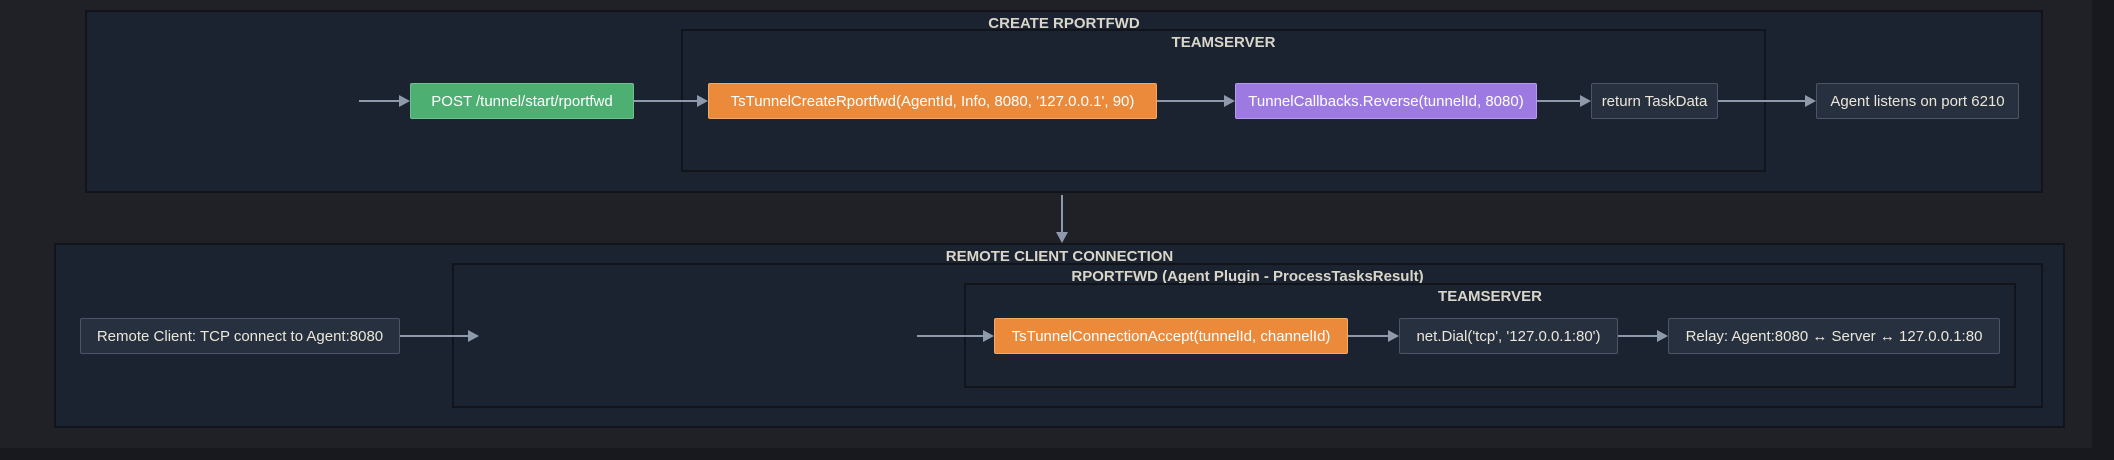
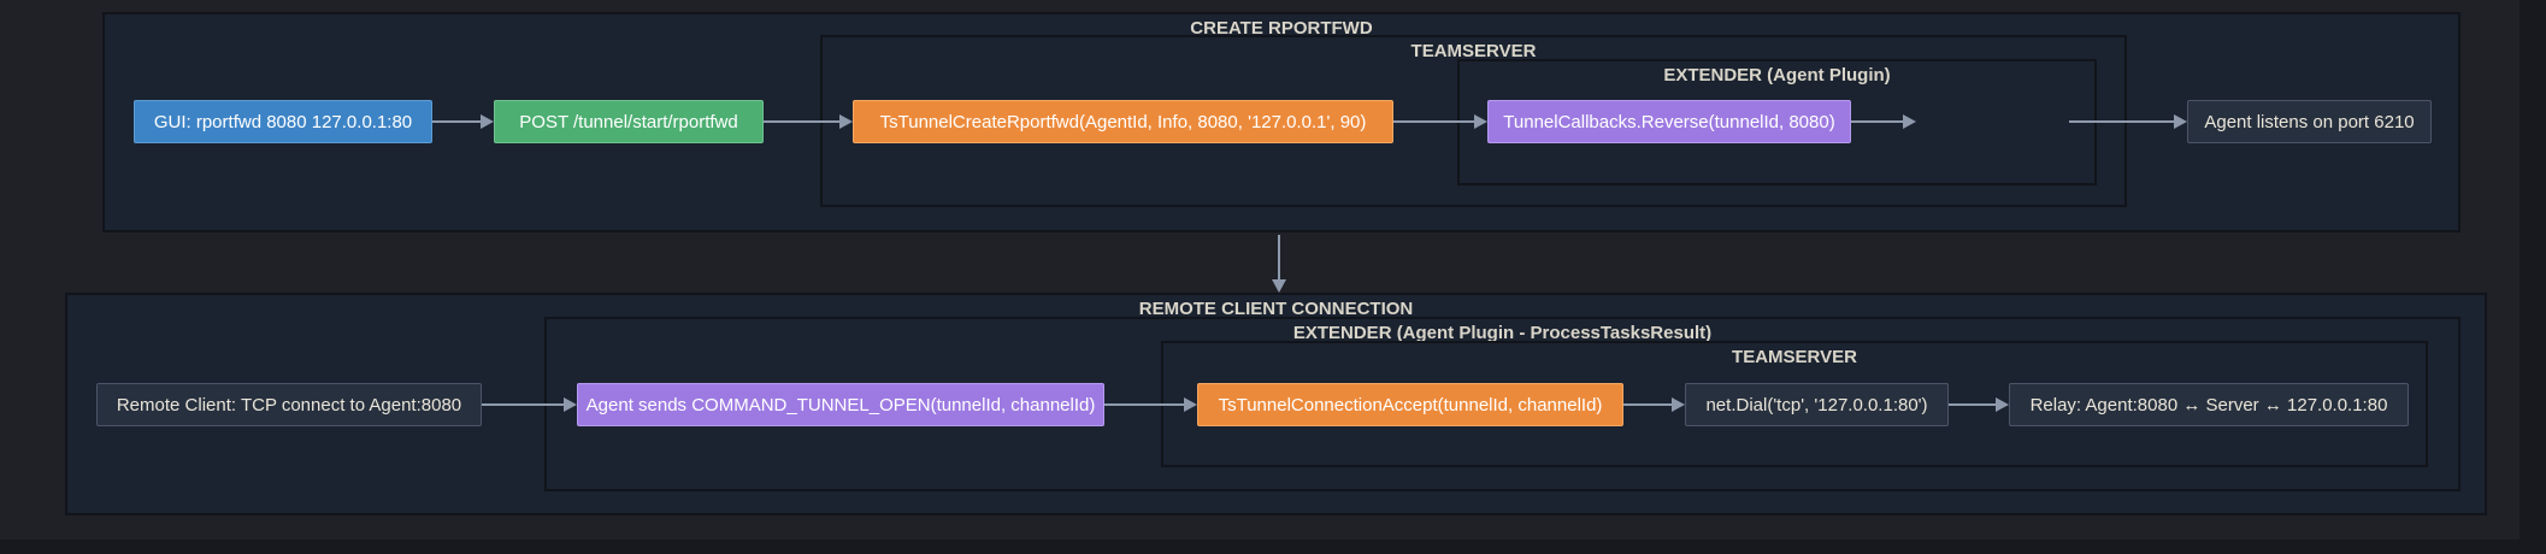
  CREATE RPORTFWD
  TEAMSERVER
+ EXTENDER (Agent Plugin)
+ GUI: rportfwd 8080 127.0.0.1:80
  POST /tunnel/start/rportfwd
  TsTunnelCreateRportfwd(AgentId, Info, 8080, '127.0.0.1', 90)
  TunnelCallbacks.Reverse(tunnelId, 8080)
- return TaskData
  Agent listens on port 6210
  REMOTE CLIENT CONNECTION
- RPORTFWD (Agent Plugin - ProcessTasksResult)
+ EXTENDER (Agent Plugin - ProcessTasksResult)
  TEAMSERVER
  Remote Client: TCP connect to Agent:8080
+ Agent sends COMMAND_TUNNEL_OPEN(tunnelId, channelId)
  TsTunnelConnectionAccept(tunnelId, channelId)
  net.Dial('tcp', '127.0.0.1:80')
  Relay: Agent:8080 ↔ Server ↔ 127.0.0.1:80
